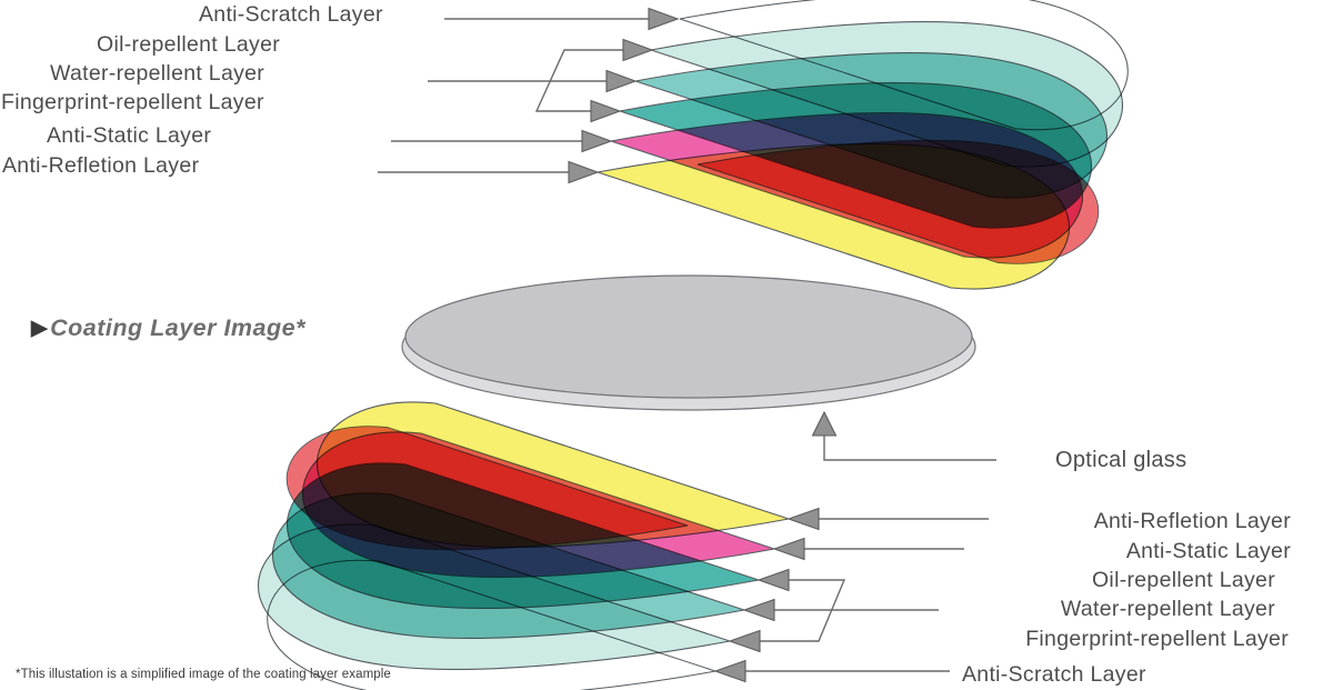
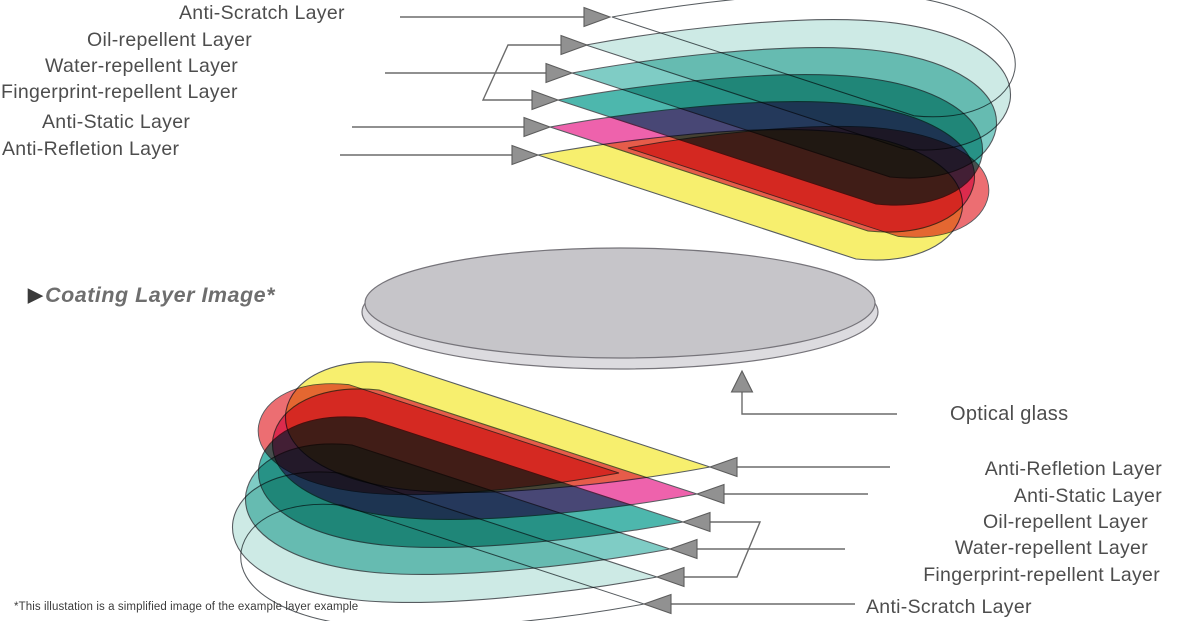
  ▶Coating Layer Image*
  Anti-Scratch Layer
  Oil-repellent Layer
  Water-repellent Layer
  Fingerprint-repellent Layer
  Anti-Static Layer
  Anti-Refletion Layer
  Optical glass
  Anti-Refletion Layer
  Anti-Static Layer
  Oil-repellent Layer
  Water-repellent Layer
  Fingerprint-repellent Layer
  Anti-Scratch Layer
- *This illustation is a simplified image of the coating layer example
+ *This illustation is a simplified image of the example layer example
